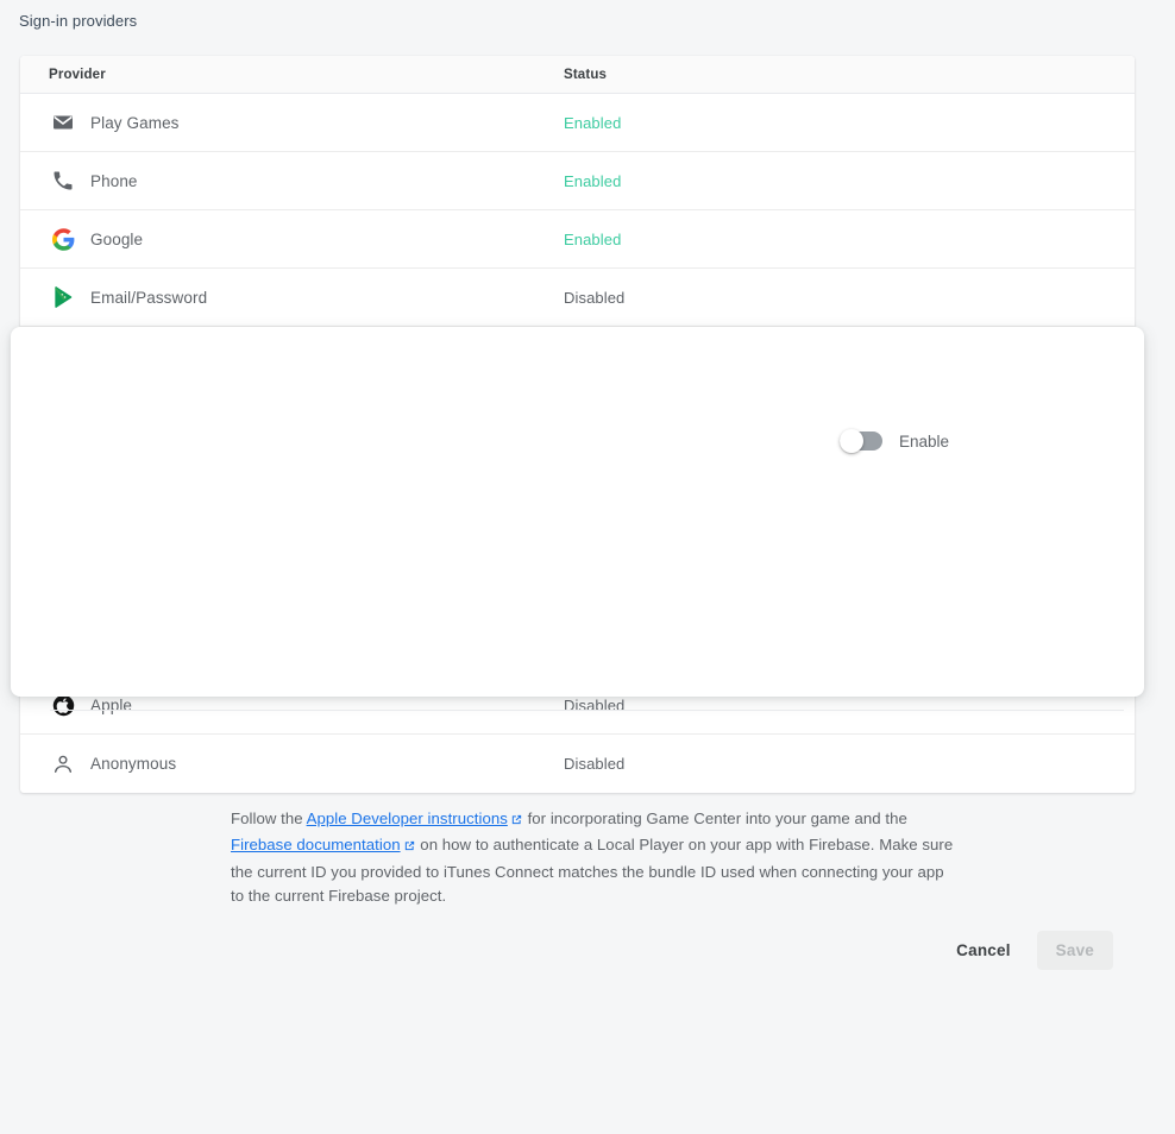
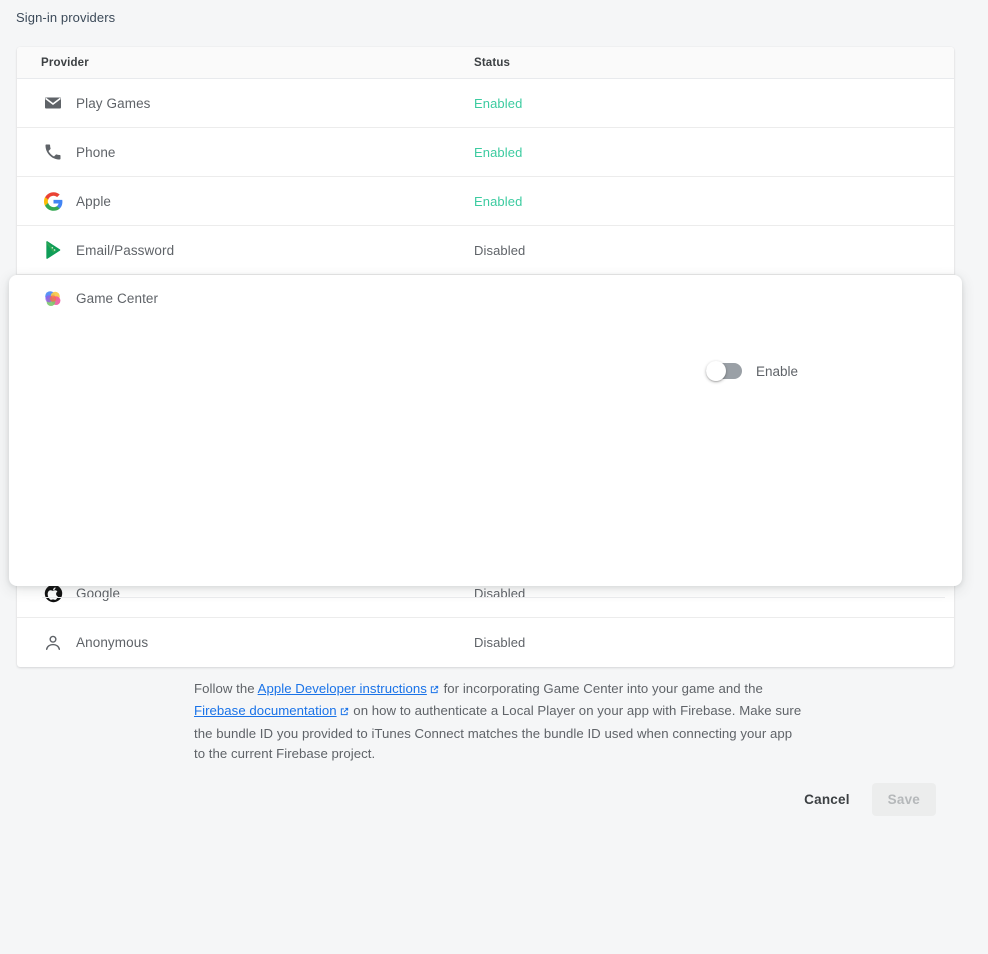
  Sign-in providers
  Provider
  Status
  Play Games
  Enabled
  Phone
  Enabled
- Google
+ Apple
  Enabled
  Email/Password
  Disabled
- Apple
+ Google
  Disabled
  Anonymous
  Disabled
+ Game Center
  Enable
- Follow the Apple Developer instructions for incorporating Game Center into your game and the Firebase documentation on how to authenticate a Local Player on your app with Firebase. Make sure the current ID you provided to iTunes Connect matches the bundle ID used when connecting your app to the current Firebase project.
+ Follow the Apple Developer instructions for incorporating Game Center into your game and the Firebase documentation on how to authenticate a Local Player on your app with Firebase. Make sure the bundle ID you provided to iTunes Connect matches the bundle ID used when connecting your app to the current Firebase project.
  Cancel
  Save
